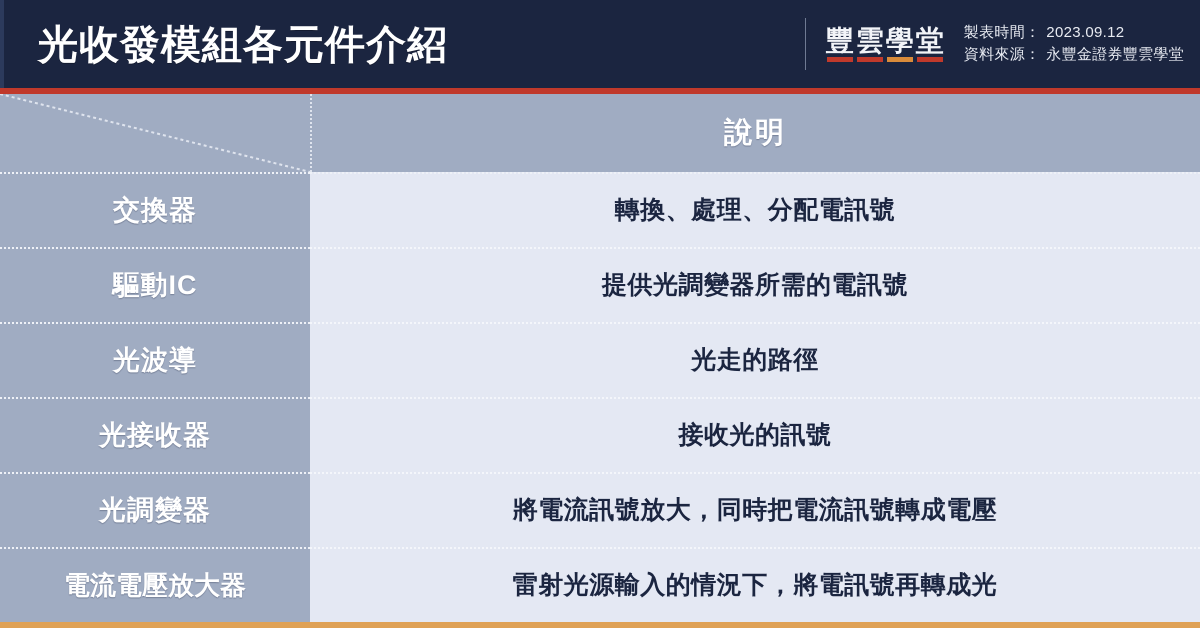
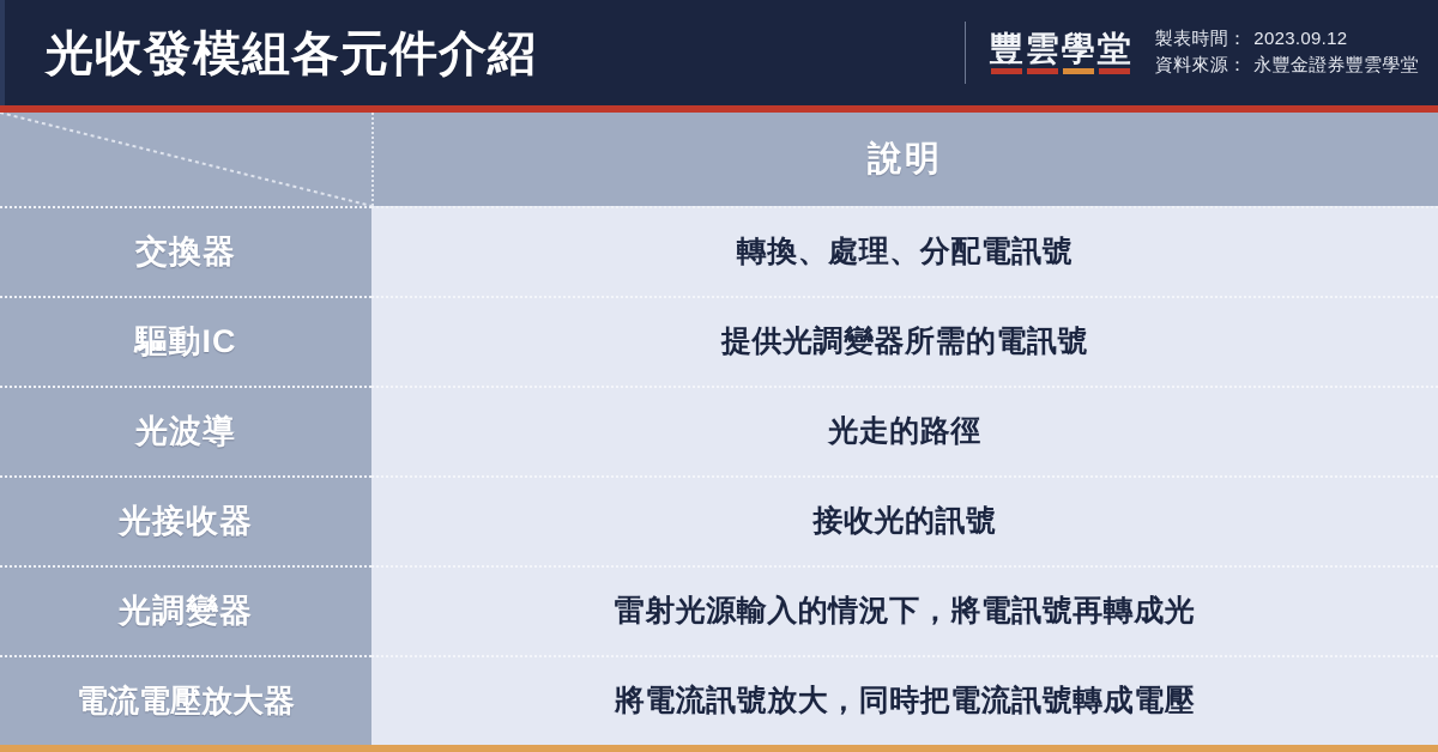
  光收發模組各元件介紹
  豐
  雲
  學
  堂
  製表時間： 2023.09.12
  資料來源： 永豐金證券豐雲學堂
  說明
  交換器
  轉換、處理、分配電訊號
  驅動IC
  提供光調變器所需的電訊號
  光波導
  光走的路徑
  光接收器
  接收光的訊號
  光調變器
- 將電流訊號放大，同時把電流訊號轉成電壓
+ 雷射光源輸入的情況下，將電訊號再轉成光
  電流電壓放大器
- 雷射光源輸入的情況下，將電訊號再轉成光
+ 將電流訊號放大，同時把電流訊號轉成電壓
